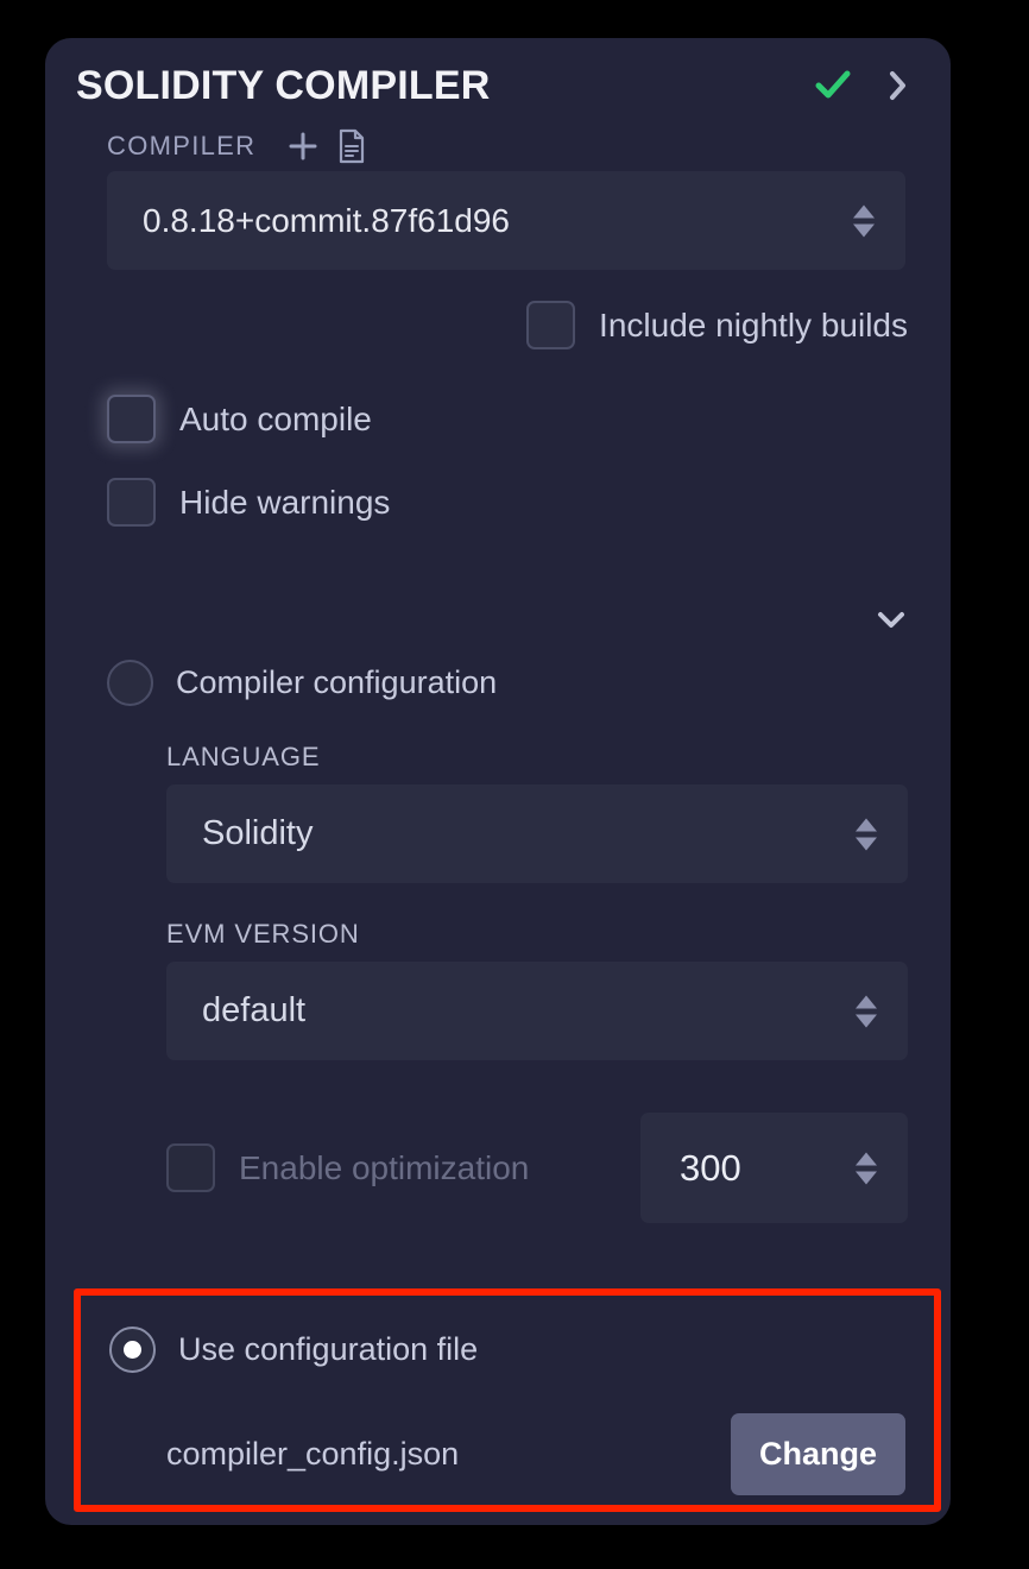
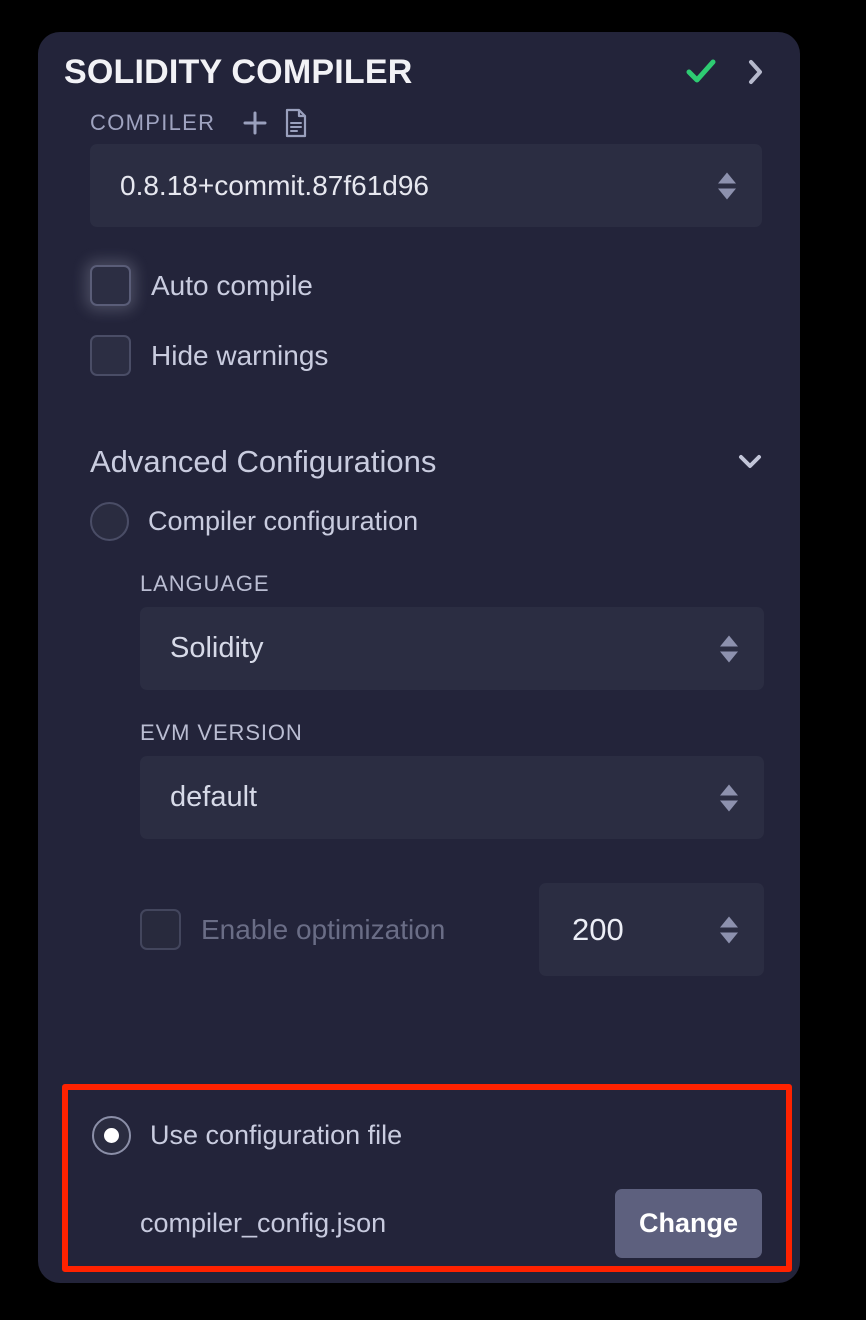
  SOLIDITY COMPILER
  COMPILER
  0.8.18+commit.87f61d96
- Include nightly builds
  Auto compile
  Hide warnings
+ Advanced Configurations
  Compiler configuration
  LANGUAGE
  Solidity
  EVM VERSION
  default
  Enable optimization
- 300
+ 200
  Use configuration file
  compiler_config.json
  Change
